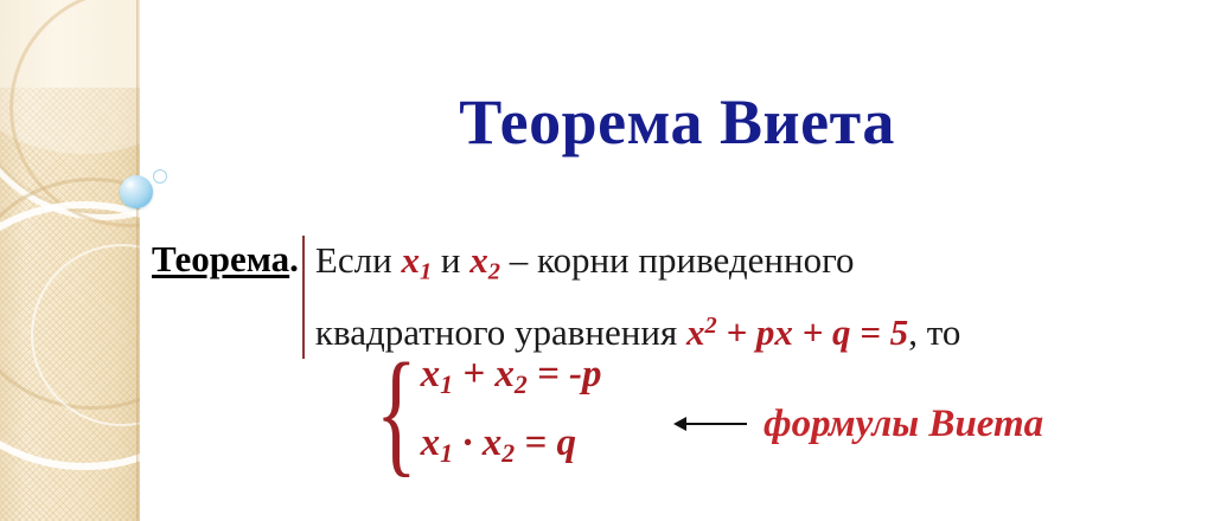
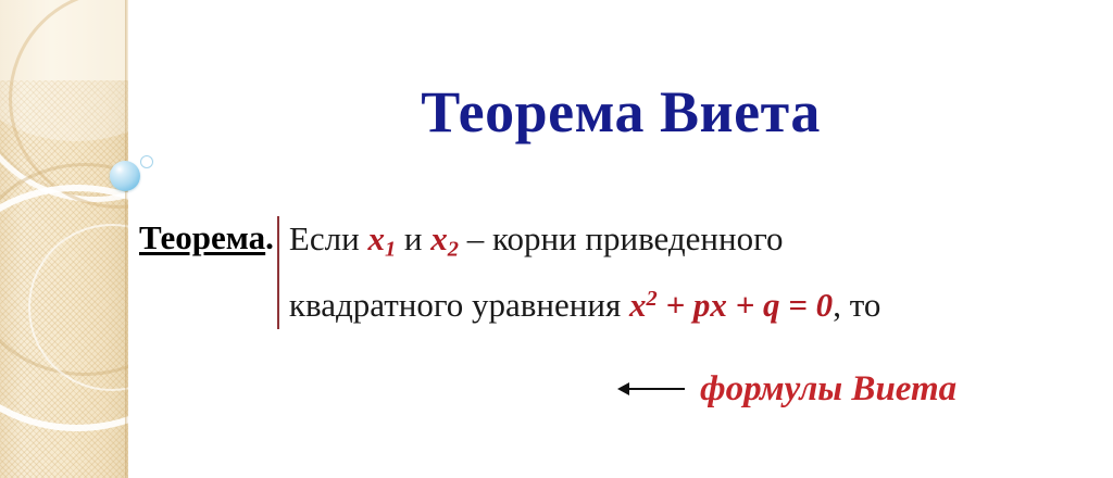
  Теорема Виета
  Теорема.
  Если x1 и x2 – корни приведенного
- квадратного уравнения x2 + px + q = 5, то
+ квадратного уравнения x2 + px + q = 0, то
- {
- x1 + x2 = -p
- x1 · x2 = q
  формулы Виета
